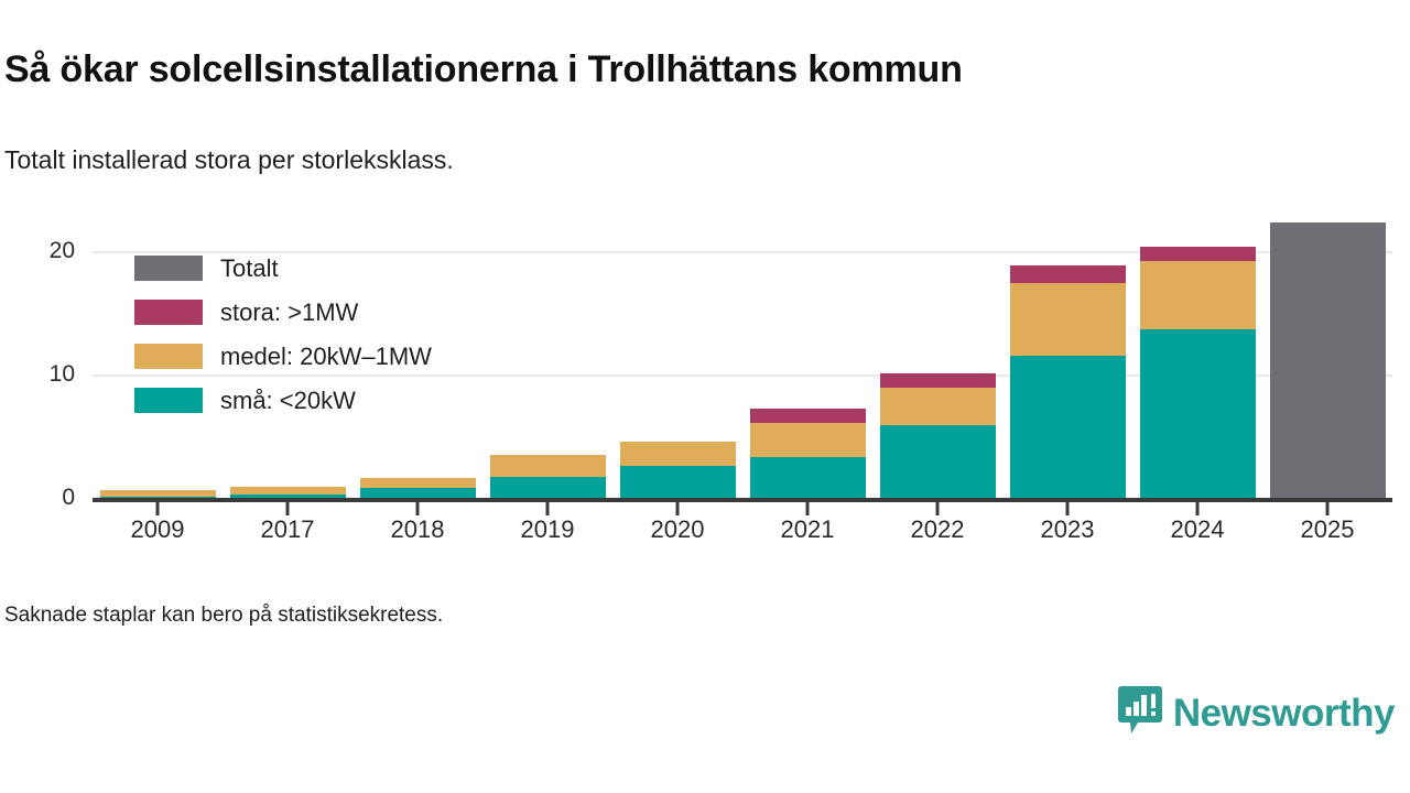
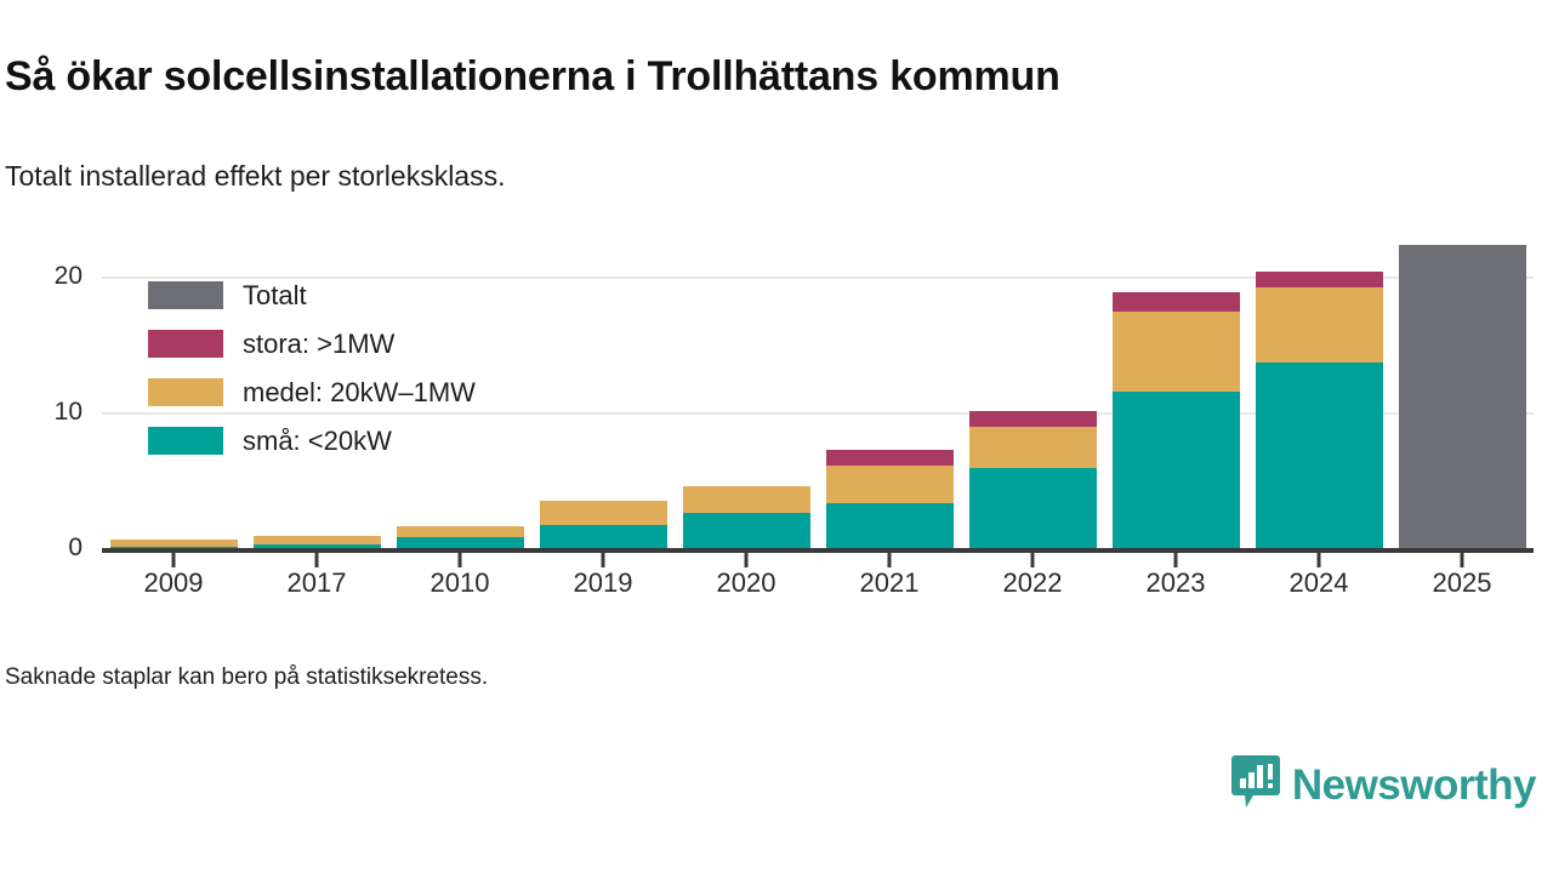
  Så ökar solcellsinstallationerna i Trollhättans kommun
- Totalt installerad stora per storleksklass.
+ Totalt installerad effekt per storleksklass.
  0
  10
  20
  2009
  2017
- 2018
+ 2010
  2019
  2020
  2021
  2022
  2023
  2024
  2025
  Totalt
  stora: >1MW
  medel: 20kW–1MW
  små: <20kW
  Saknade staplar kan bero på statistiksekretess.
  Newsworthy
